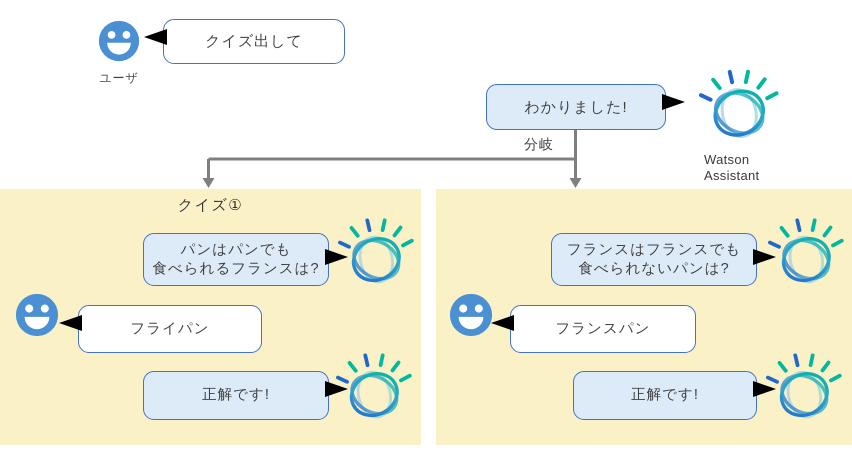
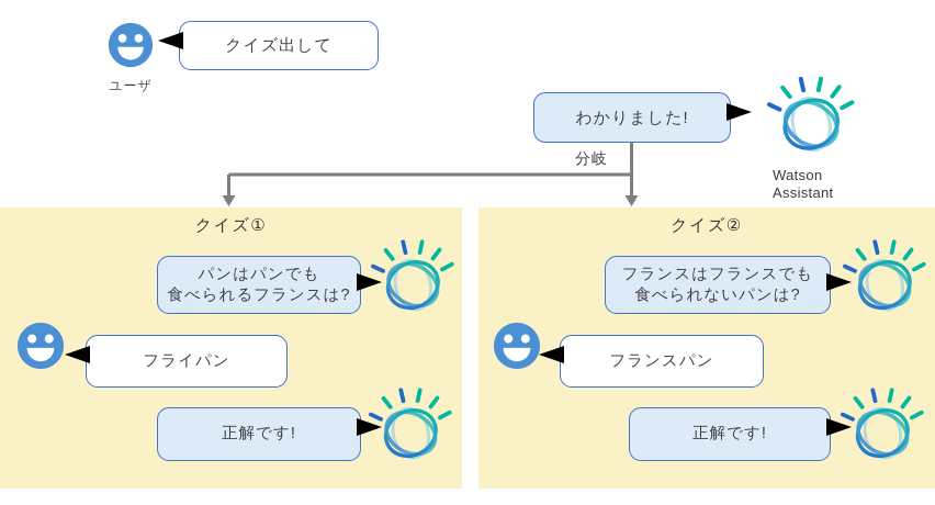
  ユーザ
  クイズ出して
  わかりました!
  Watson
  Assistant
  分岐
  クイズ①
  パンはパンでも
  食べられるフランスは?
  フライパン
  正解です!
+ クイズ②
  フランスはフランスでも
  食べられないパンは?
  フランスパン
  正解です!
